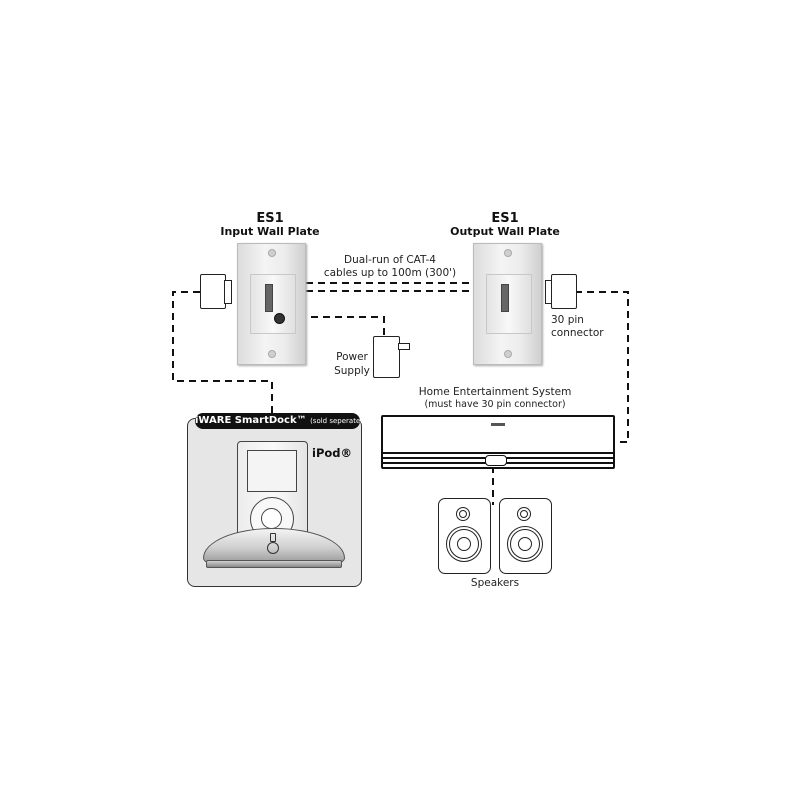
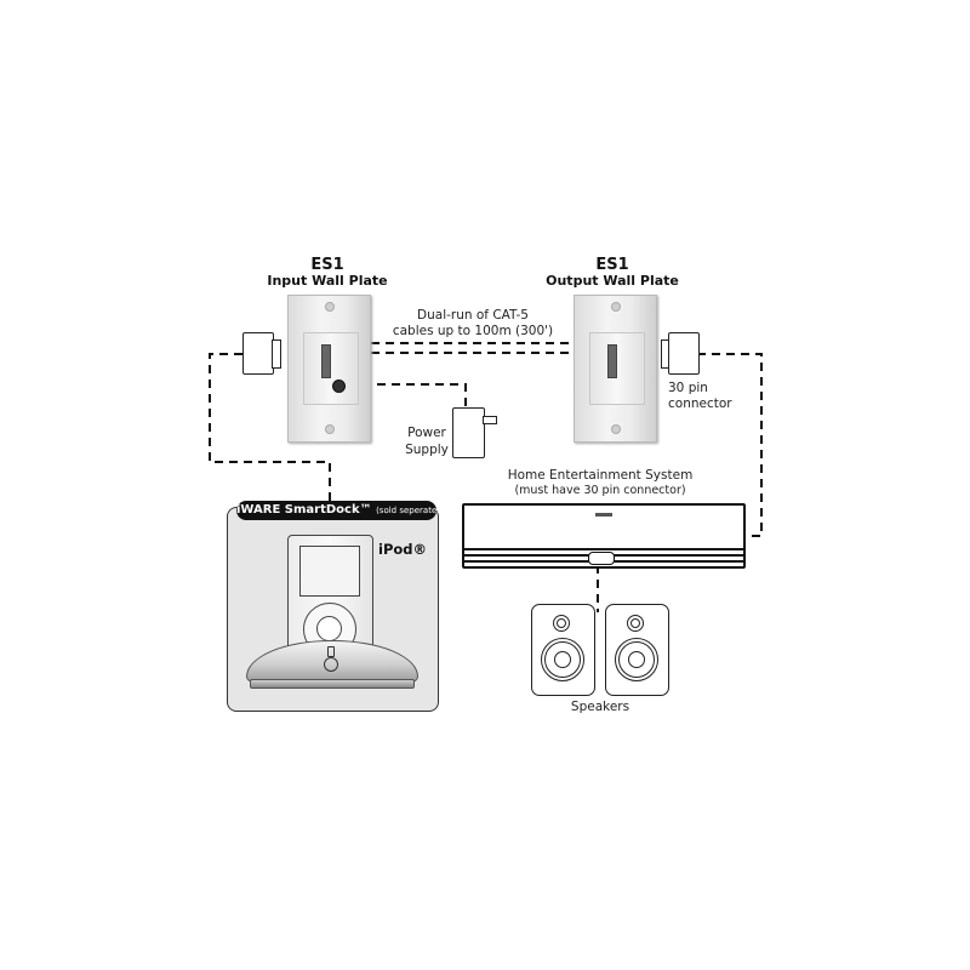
  ES1
  Input Wall Plate
- Dual-run of CAT-4
+ Dual-run of CAT-5
  cables up to 100m (300')
  Power
  Supply
  ES1
  Output Wall Plate
  30 pin
  connector
  Home Entertainment System
  (must have 30 pin connector)
  iWARE SmartDock™ (sold seperately)
  iPod®
  Speakers
